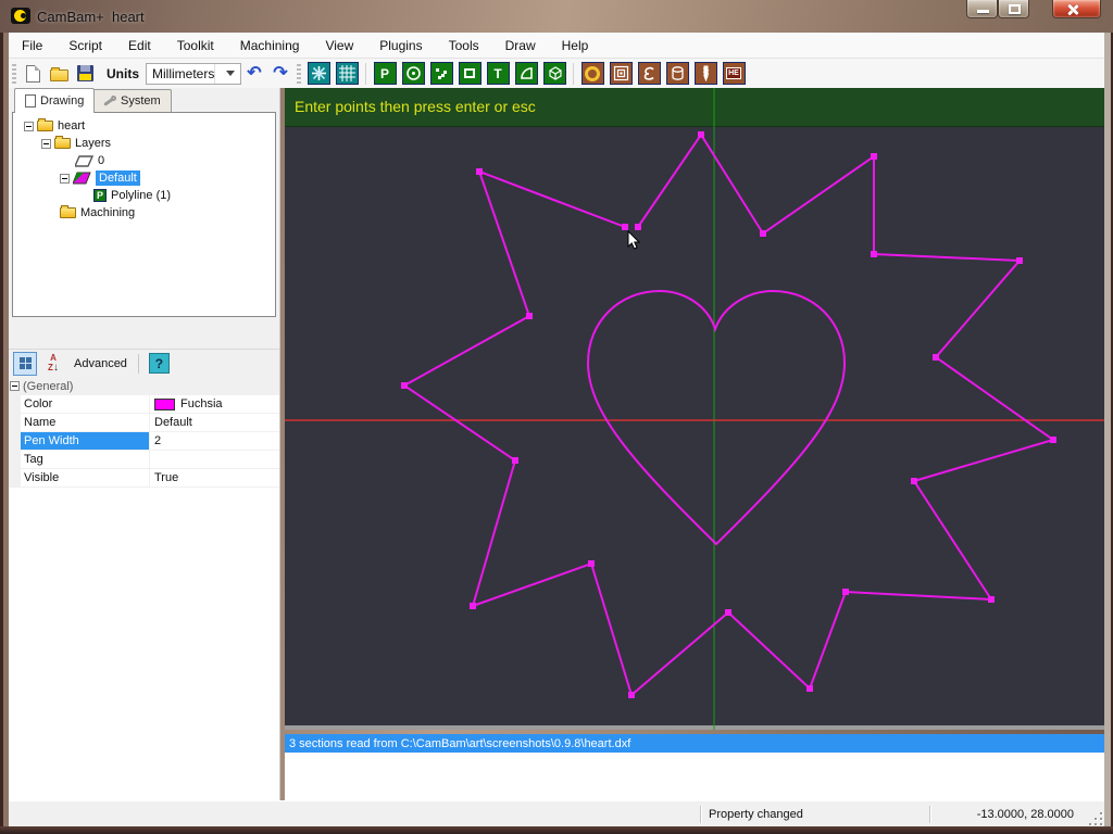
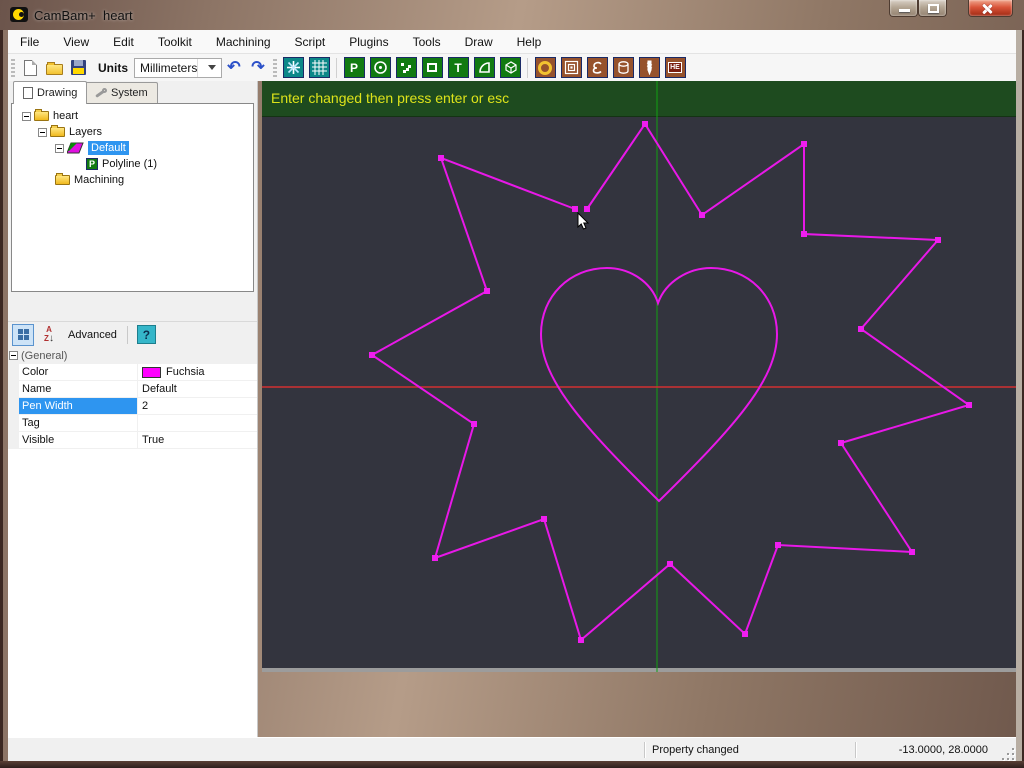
  CamBam+ heart
  File
- Script
+ View
  Edit
  Toolkit
  Machining
- View
+ Script
  Plugins
  Tools
  Draw
  Help
  Units
  Millimeters
  ↶
  ↷
  P
  T
  Drawing
  System
  heart
  Layers
- 0
  Default
  P
  Polyline (1)
  Machining
  A
  Z↓
  Advanced
  ?
  (General)
  Color
  Fuchsia
  Name
  Default
  Pen Width
  2
  Tag
  Visible
  True
- Enter points then press enter or esc
+ Enter changed then press enter or esc
- 3 sections read from C:\CamBam\art\screenshots\0.9.8\heart.dxf
  Property changed
  -13.0000, 28.0000
